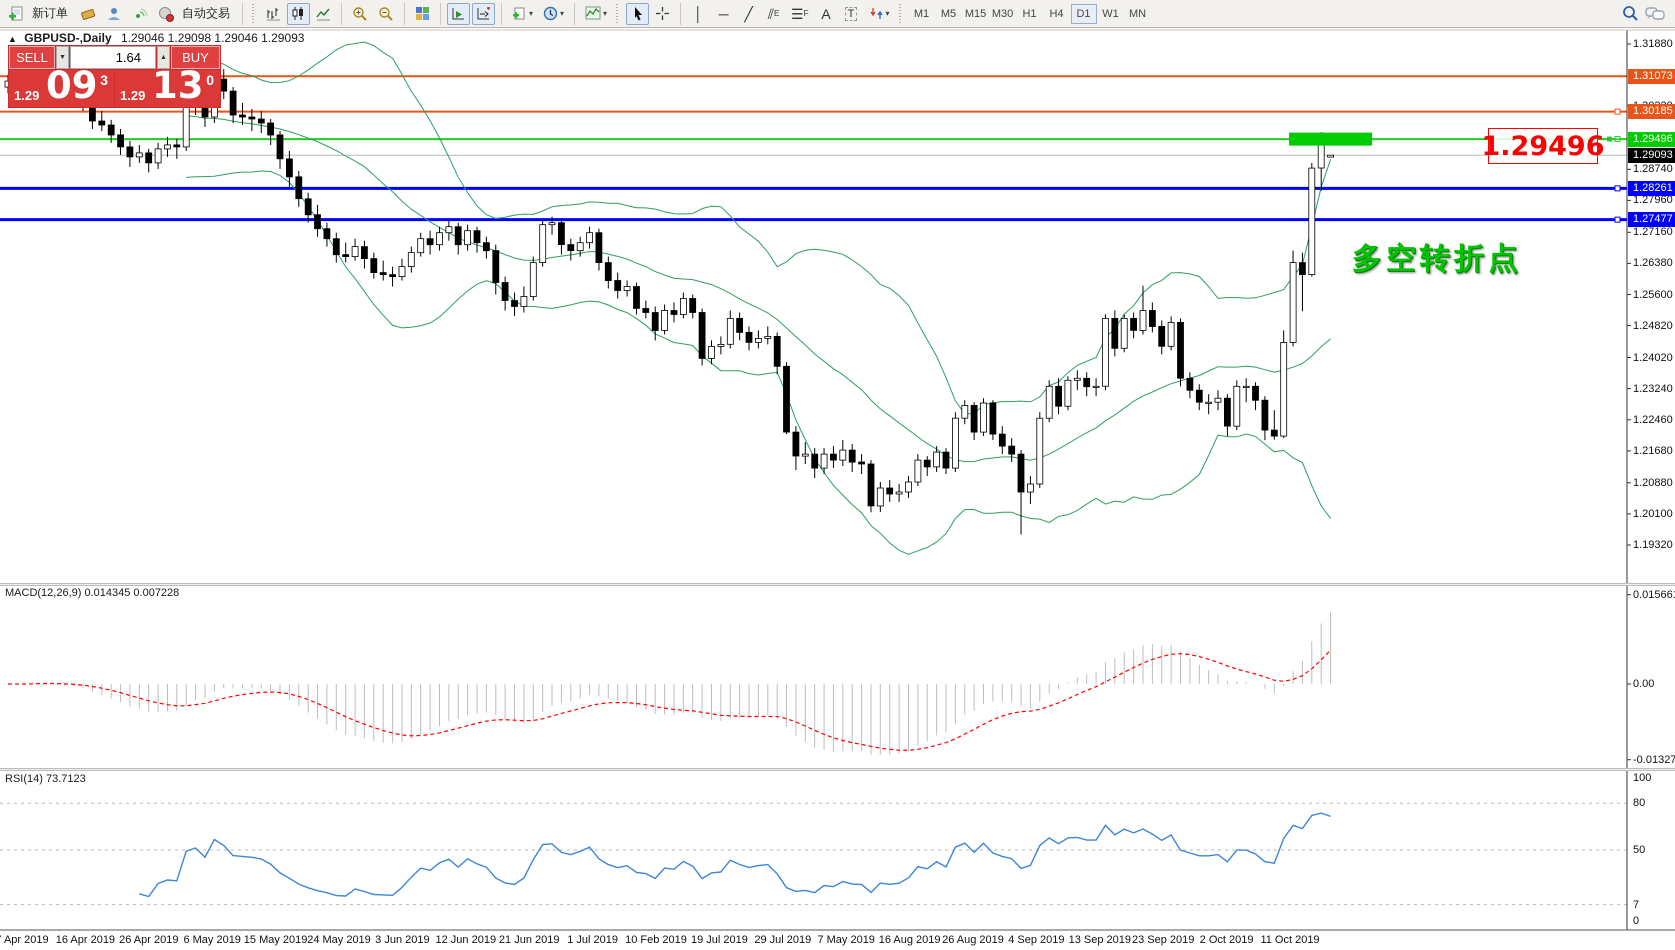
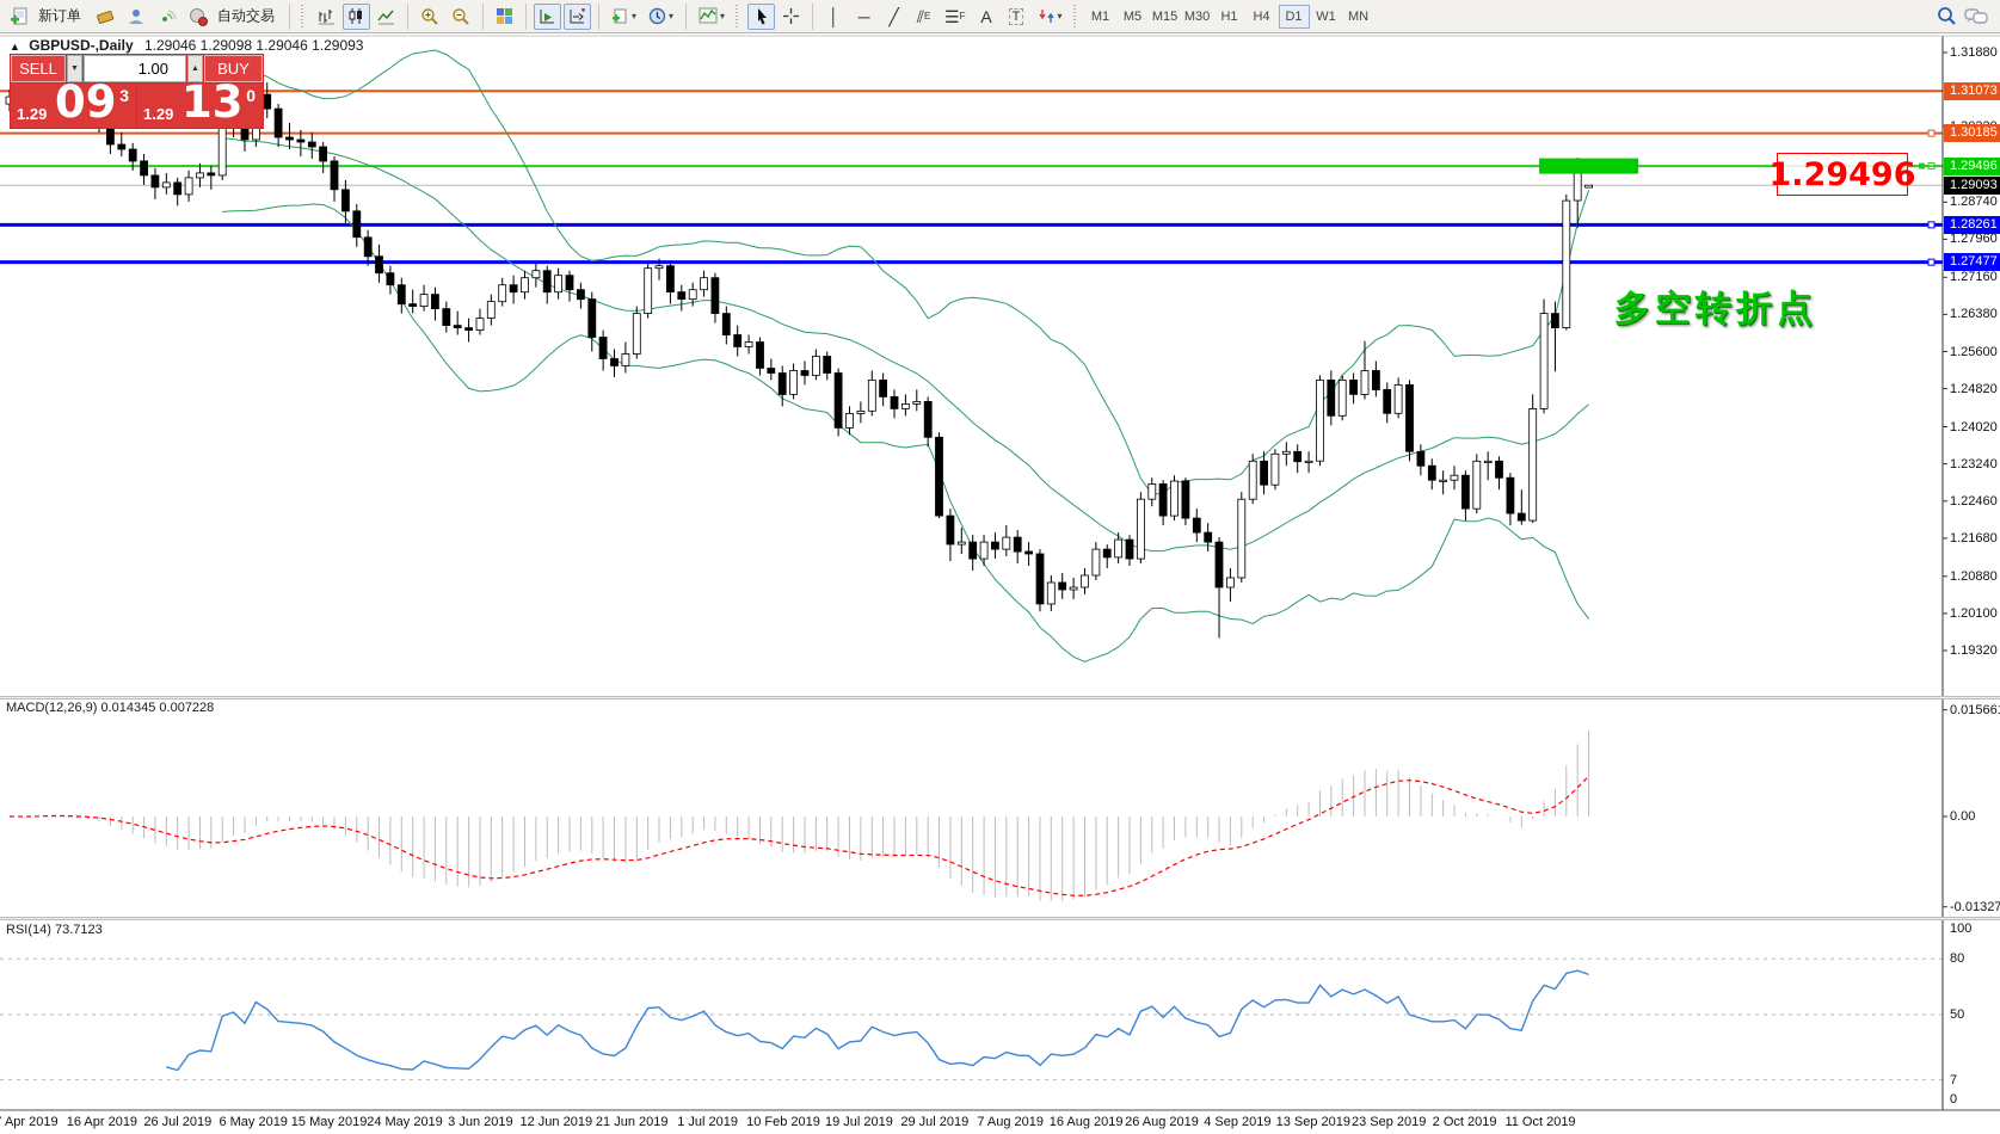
  新订单
  自动交易
  ▾
  ▾
  ▾
  │
  ─
  ╱
  ⫽
  E
  ☰
  F
  A
  T
  ▾
  M1
  M5
  M15
  M30
  H1
  H4
  D1
  W1
  MN
  ▲ GBPUSD-,Daily 1.29046 1.29098 1.29046 1.29093
  SELL
- 1.64
+ 1.00
  BUY
  1.29
  09
  3
  1.29
  13
  0
  MACD(12,26,9) 0.014345 0.007228
  RSI(14) 73.7123
  1.29496
  多空转折点
  1.31880
  1.28740
  1.27960
  1.27160
  1.26380
  1.25600
  1.24820
  1.24020
  1.23240
  1.22460
  1.21680
  1.20880
  1.20100
  1.19320
  1.31073
  1.30185
  1.29496
  1.29093
  1.28261
  1.27477
  0.01566
  0.00
  -0.01327
  100
  80
  50
  7
  0
  Apr 2019
  16 Apr 2019
- 26 Apr 2019
+ 26 Jul 2019
  6 May 2019
  15 May 2019
  24 May 2019
  3 Jun 2019
  12 Jun 2019
  21 Jun 2019
  1 Jul 2019
  10 Feb 2019
  19 Jul 2019
  29 Jul 2019
- 7 May 2019
+ 7 Aug 2019
  16 Aug 2019
  26 Aug 2019
  4 Sep 2019
  13 Sep 2019
  23 Sep 2019
  2 Oct 2019
  11 Oct 2019
